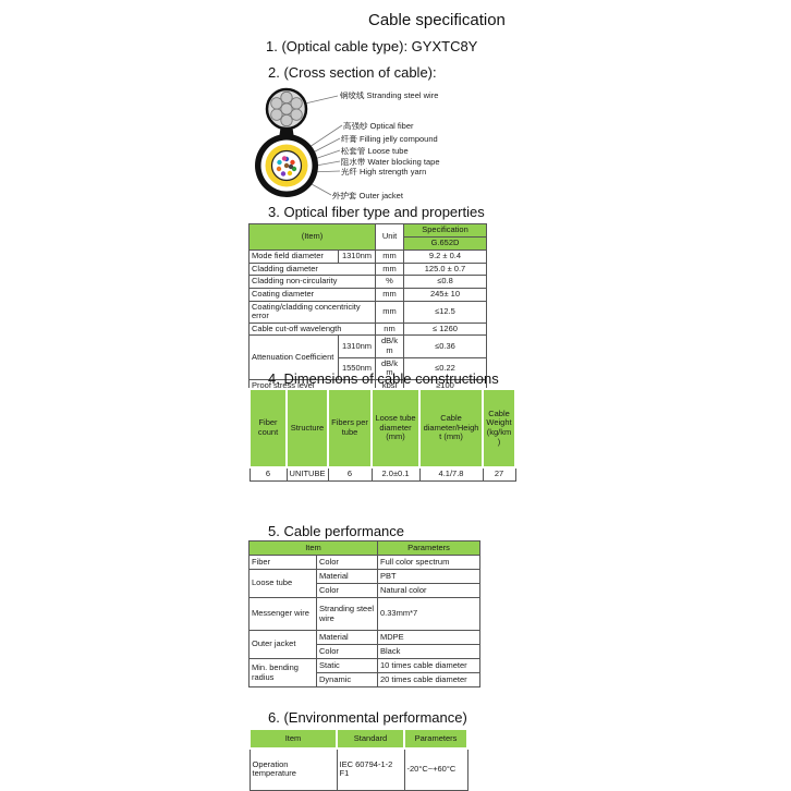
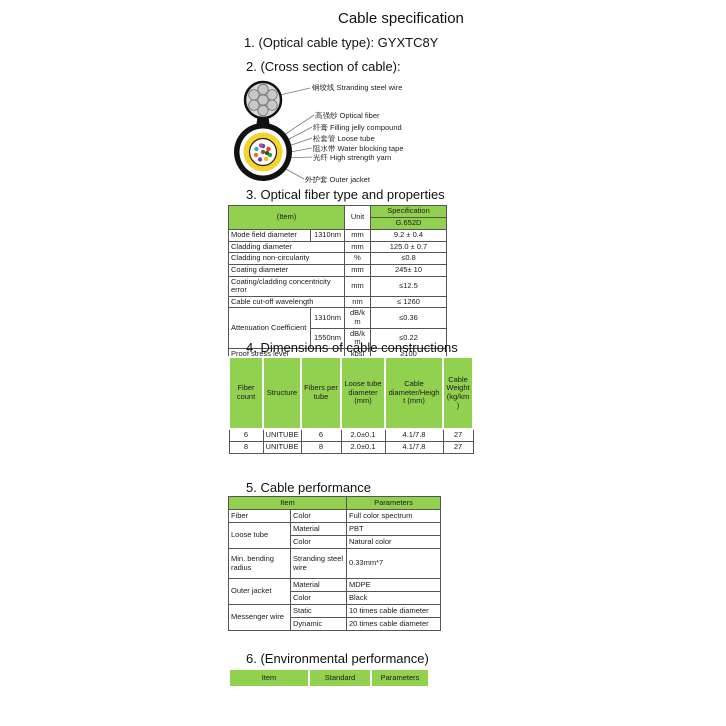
  Cable specification
  1. (Optical cable type): GYXTC8Y
  2. (Cross section of cable):
  钢绞线 Stranding steel wire
  高强纱 Optical fiber
  纤膏 Filling jelly compound
  松套管 Loose tube
  阻水带 Water blocking tape
  光纤 High strength yarn
  外护套 Outer jacket
  3. Optical fiber type and properties
  (Item)	Unit	Specification
  G.652D
  Mode field diameter	1310nm	mm	9.2 ± 0.4
  Cladding diameter	mm	125.0 ± 0.7
  Cladding non-circularity	%	≤0.8
  Coating diameter	mm	245± 10
  Coating/cladding concentricity error	mm	≤12.5
  Cable cut-off wavelength	nm	≤ 1260
  Attenuation Coefficient	1310nm	dB/km	≤0.36
  1550nm	dB/km	≤0.22
  Proof stress level	kpsi	≥100
  4. Dimensions of cable constructions
  Fiber count	Structure	Fibers per tube	Loose tube diameter (mm)	Cable diameter/Height (mm)	Cable Weight (kg/km)
  6	UNITUBE	6	2.0±0.1	4.1/7.8	27
+ 8	UNITUBE	8	2.0±0.1	4.1/7.8	27
  5. Cable performance
  Item	Parameters
  Fiber	Color	Full color spectrum
  Loose tube	Material	PBT
  Color	Natural color
- Messenger wire	Stranding steel wire	0.33mm*7
+ Min. bending radius	Stranding steel wire	0.33mm*7
  Outer jacket	Material	MDPE
  Color	Black
- Min. bending radius	Static	10 times cable diameter
+ Messenger wire	Static	10 times cable diameter
  Dynamic	20 times cable diameter
  6. (Environmental performance)
  Item	Standard	Parameters
- Operation temperature	IEC 60794-1-2 F1	-20°C~+60°C
